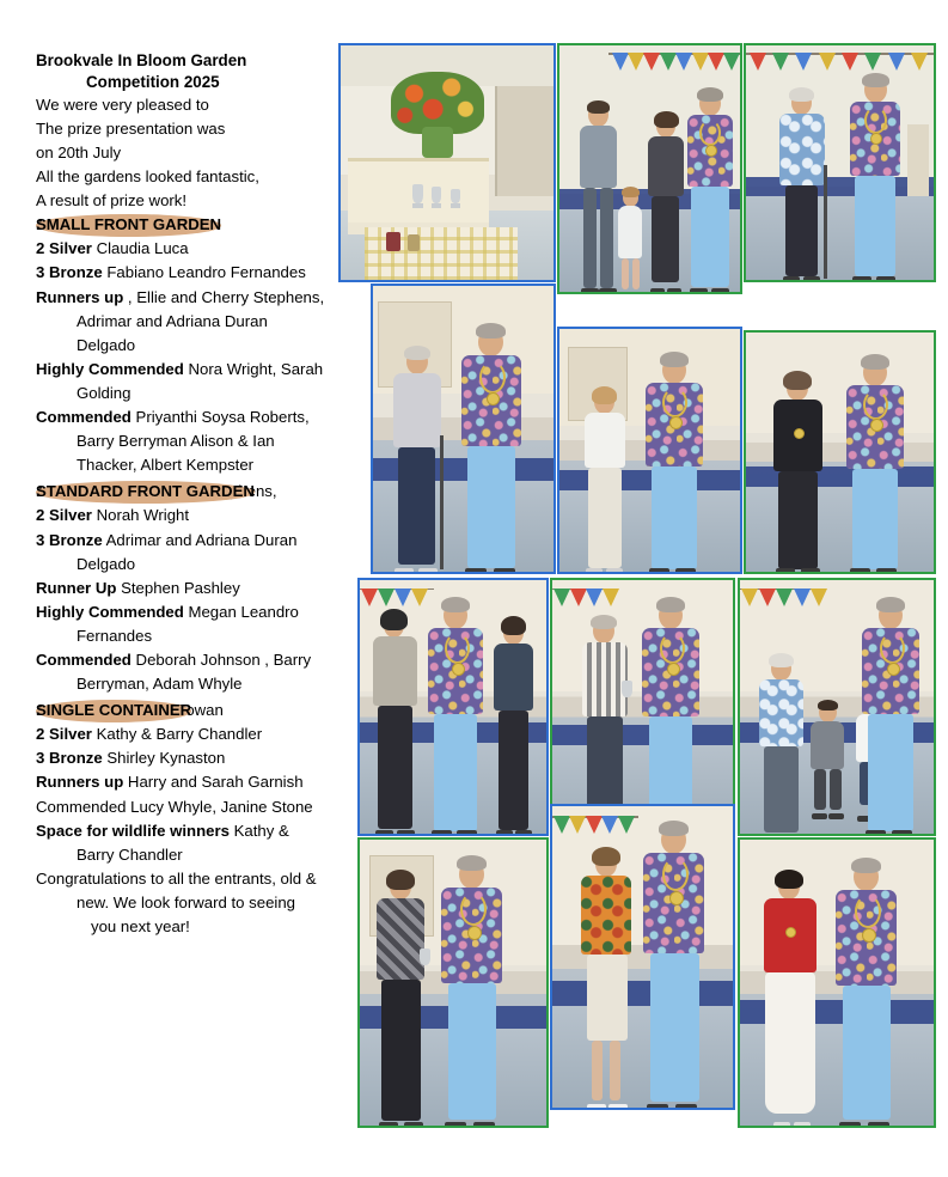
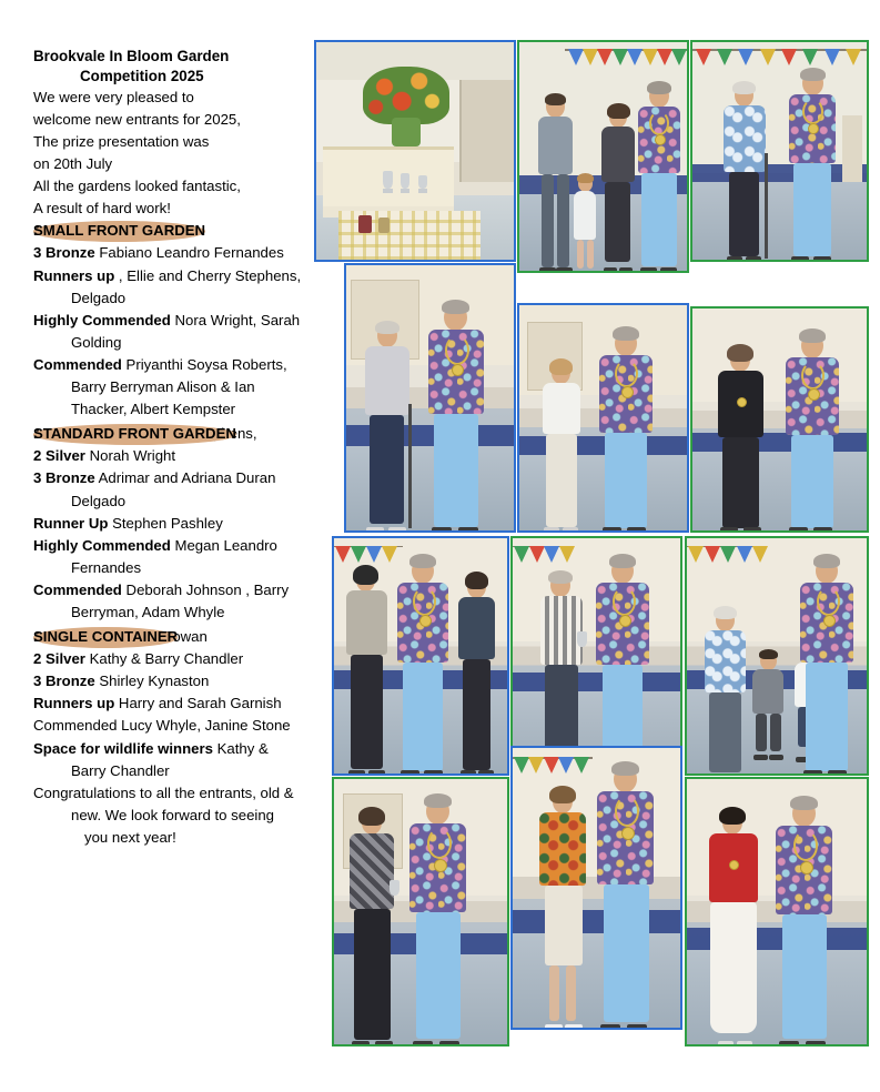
  Brookvale In Bloom Garden
  Competition 2025
  We were very pleased to
+ welcome new entrants for 2025,
  The prize presentation was
  on 20th July
  All the gardens looked fantastic,
- A result of prize work!
+ A result of hard work!
  SMALL FRONT GARDEN
- 2 Silver Claudia Luca
  3 Bronze Fabiano Leandro Fernandes
  Runners up , Ellie and Cherry Stephens,
- Adrimar and Adriana Duran
  Delgado
  Highly Commended Nora Wright, Sarah
  Golding
  Commended Priyanthi Soysa Roberts,
  Barry Berryman Alison & Ian
  Thacker, Albert Kempster
  STANDARD FRONT GARDEN
  2 Silver Norah Wright
  3 Bronze Adrimar and Adriana Duran
  Delgado
  Runner Up Stephen Pashley
  Highly Commended Megan Leandro
  Fernandes
  Commended Deborah Johnson , Barry
  Berryman, Adam Whyle
  SINGLE CONTAINER
  2 Silver Kathy & Barry Chandler
  3 Bronze Shirley Kynaston
  Runners up Harry and Sarah Garnish
  Commended Lucy Whyle, Janine Stone
  Space for wildlife winners Kathy &
  Barry Chandler
  Congratulations to all the entrants, old &
  new. We look forward to seeing
  you next year!
